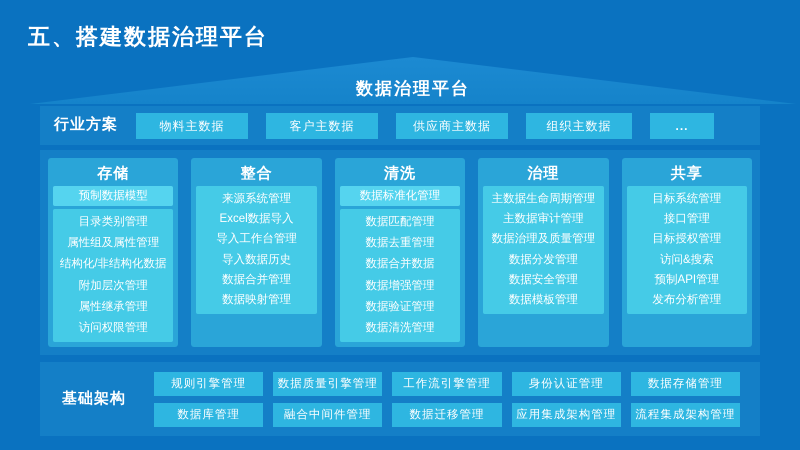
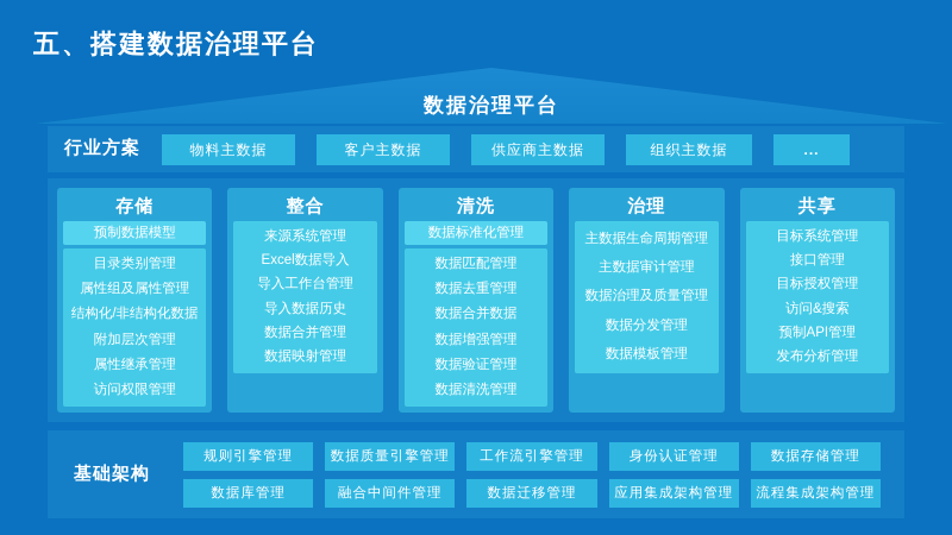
  五、搭建数据治理平台
  数据治理平台
  行业方案
  物料主数据
  客户主数据
  供应商主数据
  组织主数据
  ...
  存储
  预制数据模型
  目录类别管理
  属性组及属性管理
  结构化/非结构化数据
  附加层次管理
  属性继承管理
  访问权限管理
  整合
  来源系统管理
  Excel数据导入
  导入工作台管理
  导入数据历史
  数据合并管理
  数据映射管理
  清洗
  数据标准化管理
  数据匹配管理
  数据去重管理
  数据合并数据
  数据增强管理
  数据验证管理
  数据清洗管理
  治理
  主数据生命周期管理
  主数据审计管理
  数据治理及质量管理
  数据分发管理
- 数据安全管理
  数据模板管理
  共享
  目标系统管理
  接口管理
  目标授权管理
  访问&搜索
  预制API管理
  发布分析管理
  基础架构
  规则引擎管理
  数据质量引擎管理
  工作流引擎管理
  身份认证管理
  数据存储管理
  数据库管理
  融合中间件管理
  数据迁移管理
  应用集成架构管理
  流程集成架构管理
